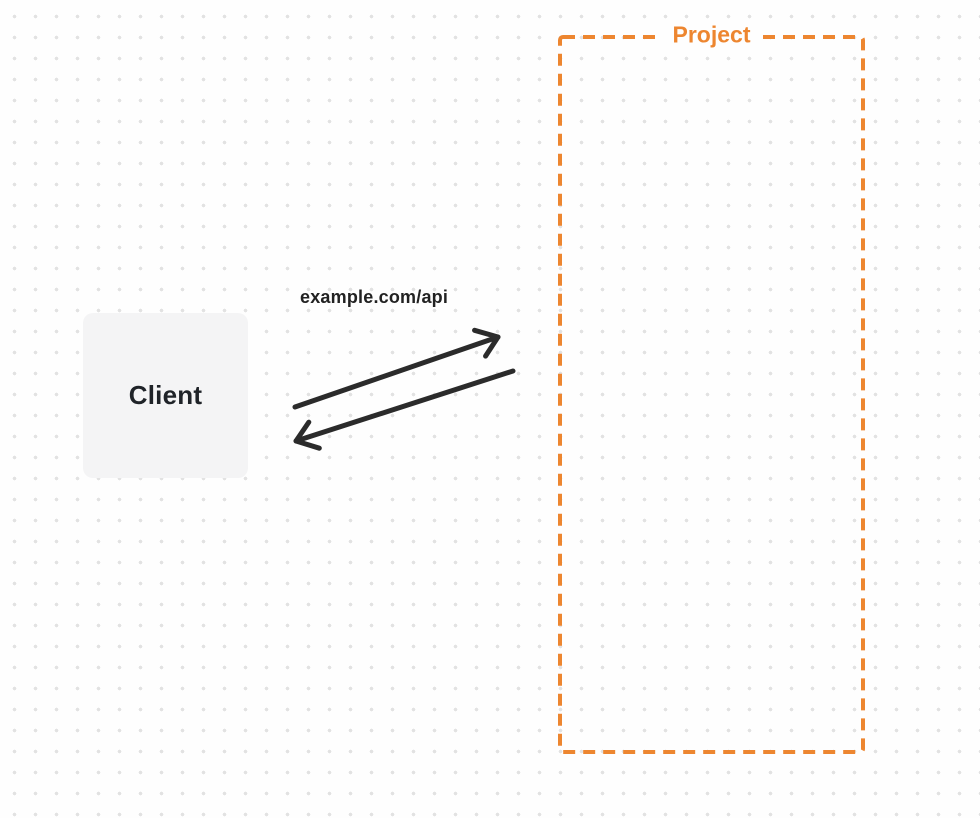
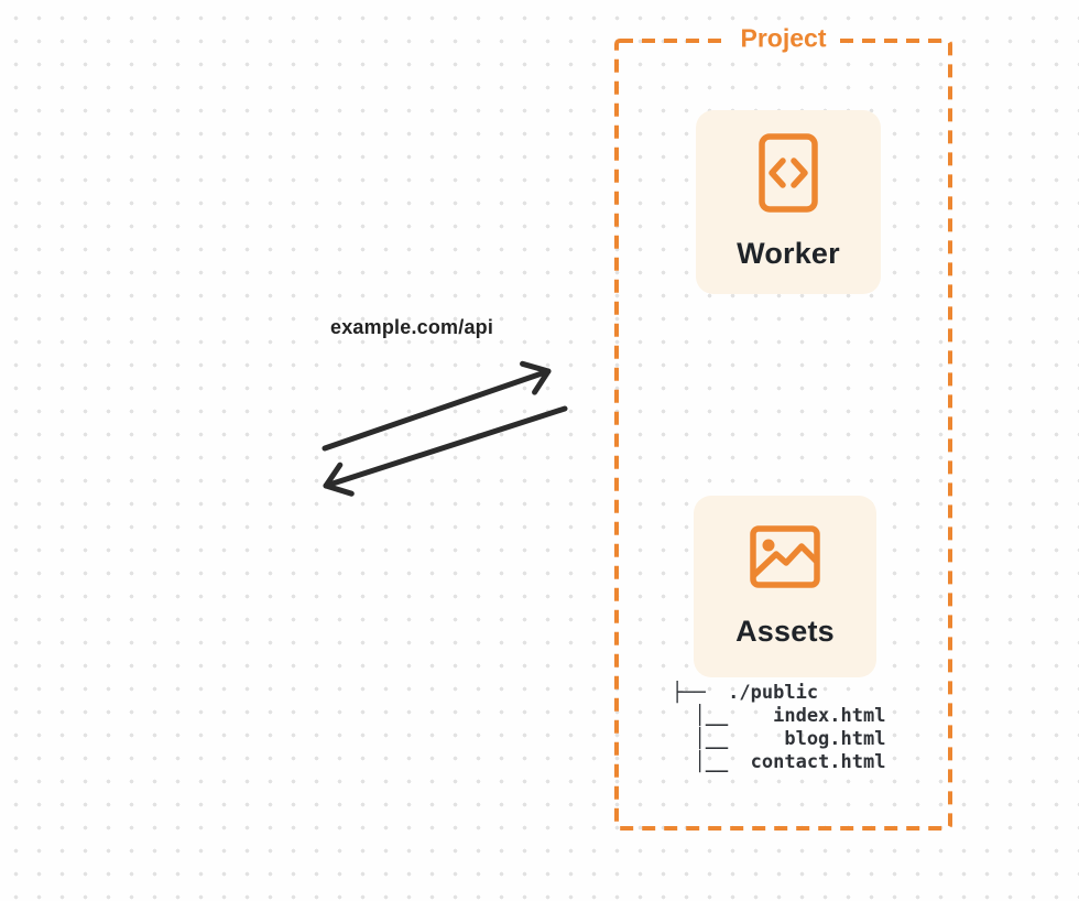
- Client
  example.com/api
  Project
+ Worker
+ Assets
+ ├── ./public
+ │__ index.html
+ │__ blog.html
+ │__ contact.html
